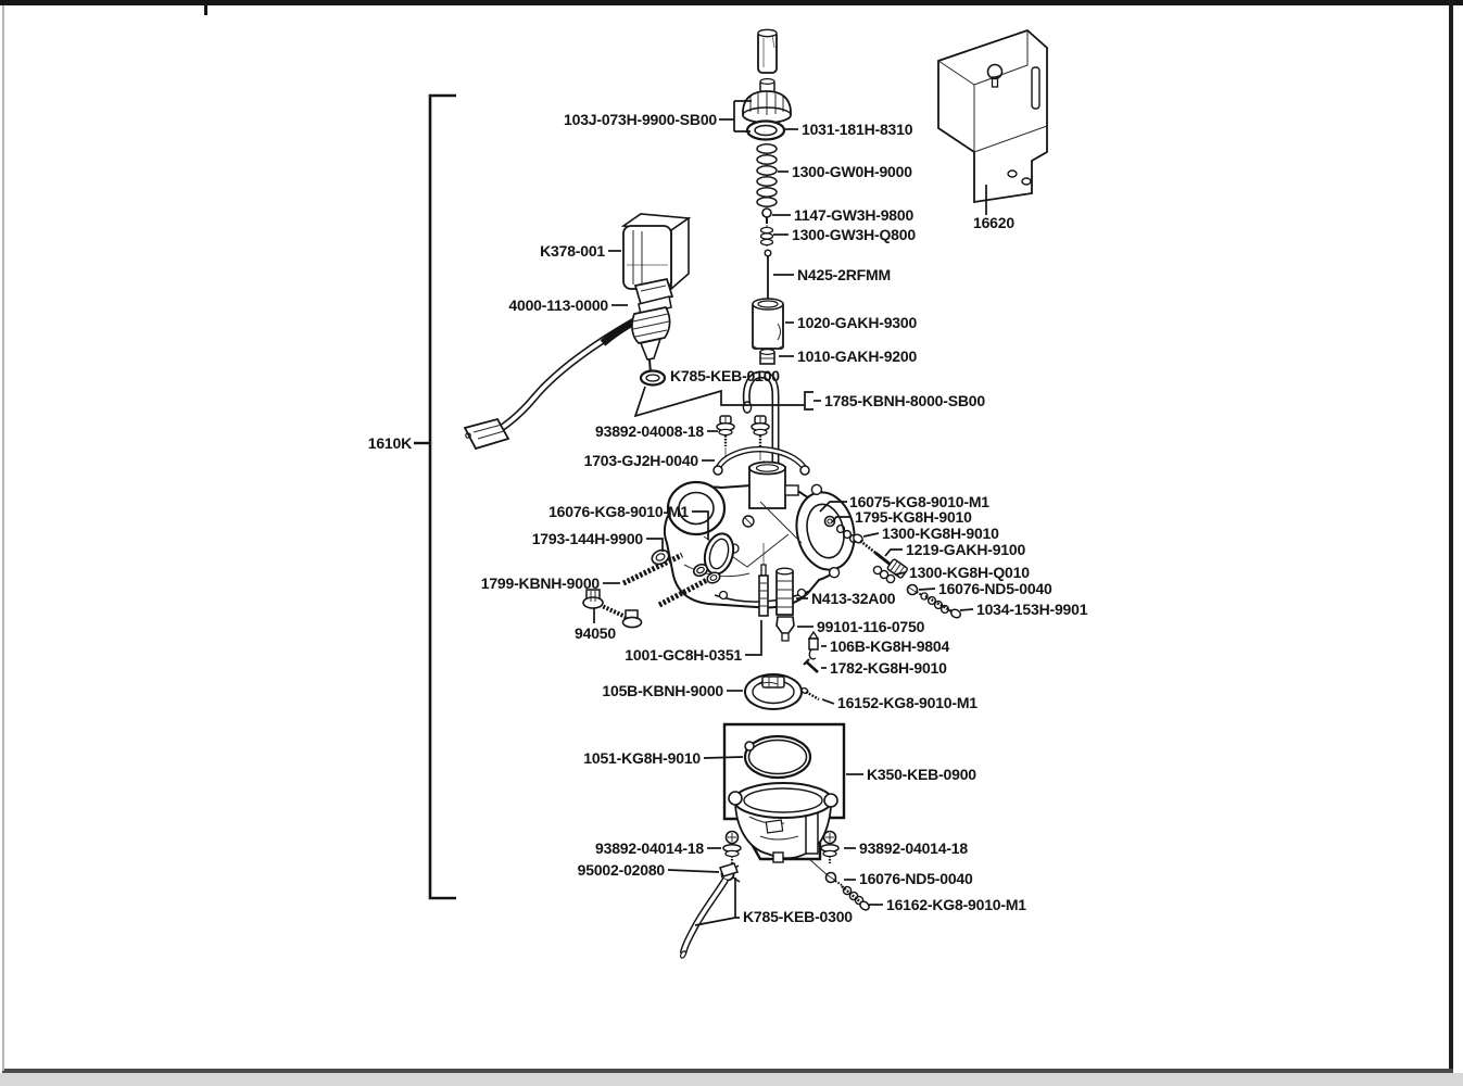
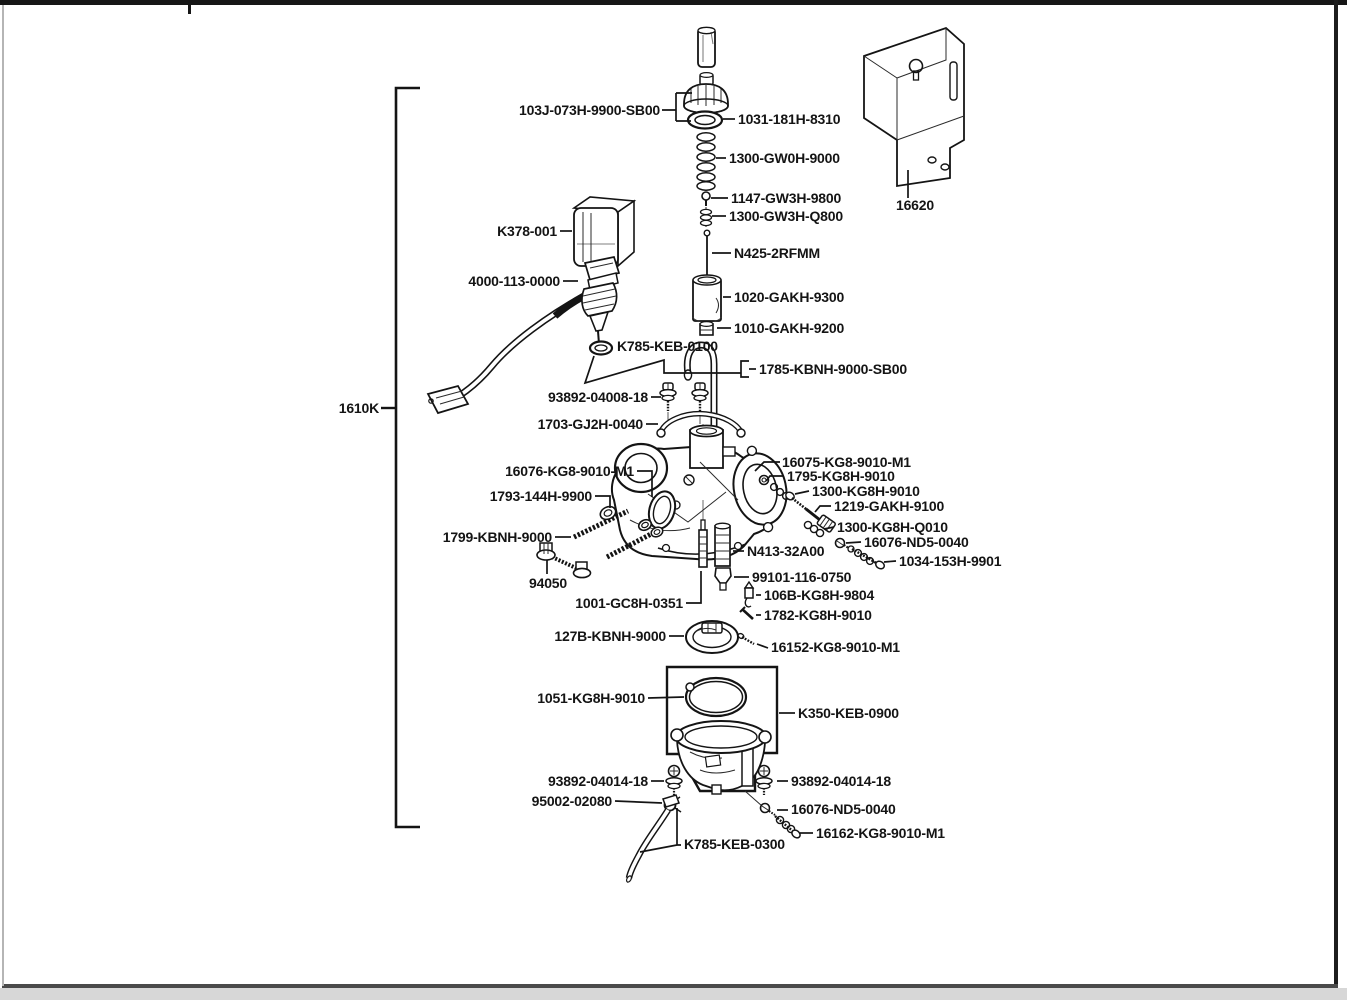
  103J-073H-9900-SB00
  1031-181H-8310
  1300-GW0H-9000
  1147-GW3H-9800
  1300-GW3H-Q800
  16620
  K378-001
  N425-2RFMM
  4000-113-0000
  1020-GAKH-9300
  1010-GAKH-9200
  K785-KEB-0100
- 1785-KBNH-8000-SB00
+ 1785-KBNH-9000-SB00
  93892-04008-18
  1703-GJ2H-0040
  1610K
  16076-KG8-9010-M1
  1793-144H-9900
  1799-KBNH-9000
  94050
  1001-GC8H-0351
- 105B-KBNH-9000
+ 127B-KBNH-9000
  N413-32A00
  99101-116-0750
  106B-KG8H-9804
  1782-KG8H-9010
  16152-KG8-9010-M1
  16075-KG8-9010-M1
  1795-KG8H-9010
  1300-KG8H-9010
  1219-GAKH-9100
  1300-KG8H-Q010
  16076-ND5-0040
  1034-153H-9901
  1051-KG8H-9010
  K350-KEB-0900
  93892-04014-18
  93892-04014-18
  95002-02080
  16076-ND5-0040
  16162-KG8-9010-M1
  K785-KEB-0300
